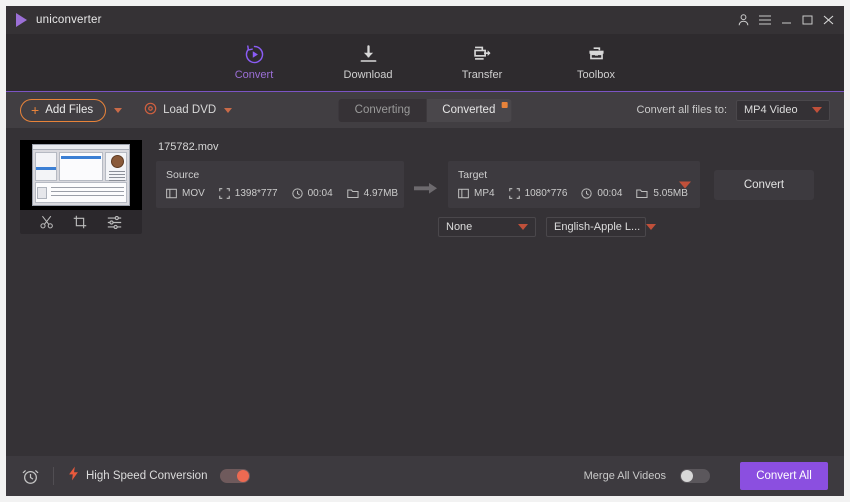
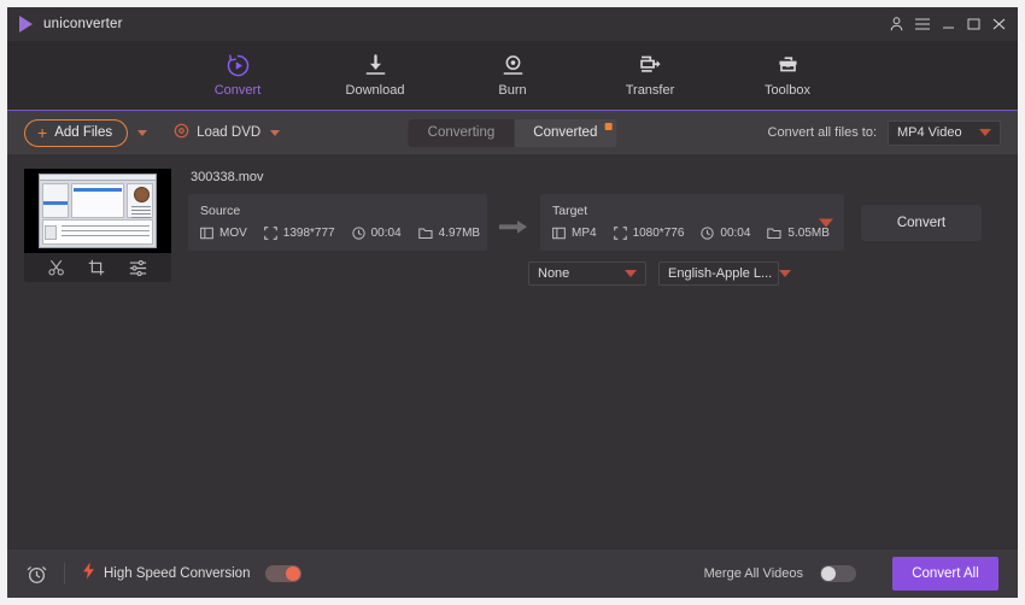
  uniconverter
  Convert
  Download
+ Burn
  Transfer
  Toolbox
  +
  Add Files
  Load DVD
  Converting
  Converted
  Convert all files to:
  MP4 Video
- 175782.mov
+ 300338.mov
  Source
  MOV
  1398*777
  00:04
  4.97MB
  Target
  MP4
  1080*776
  00:04
  5.05MB
  Convert
  None
  English-Apple L...
  High Speed Conversion
  Merge All Videos
  Convert All
